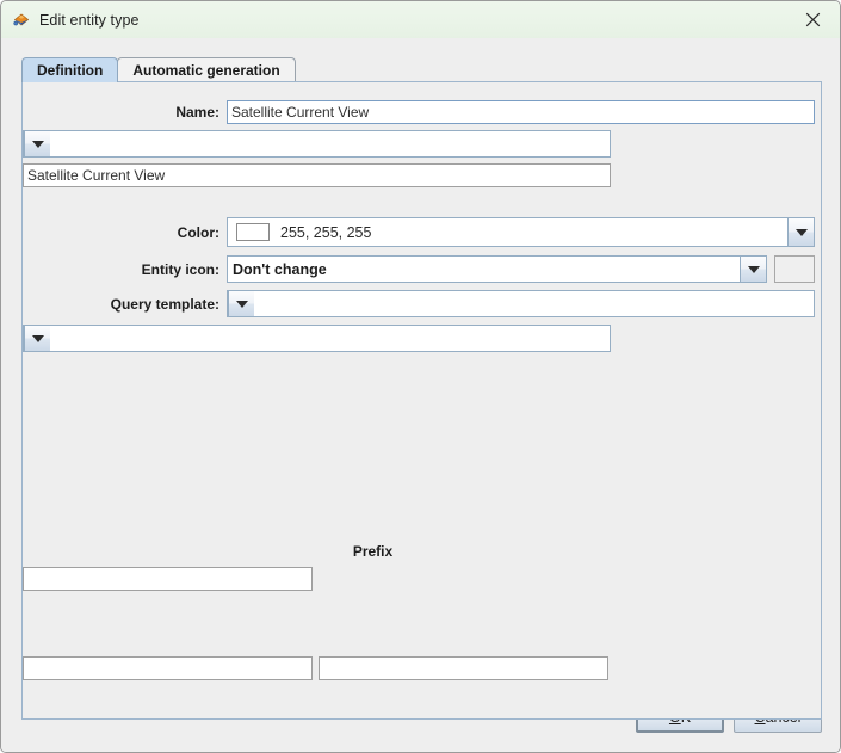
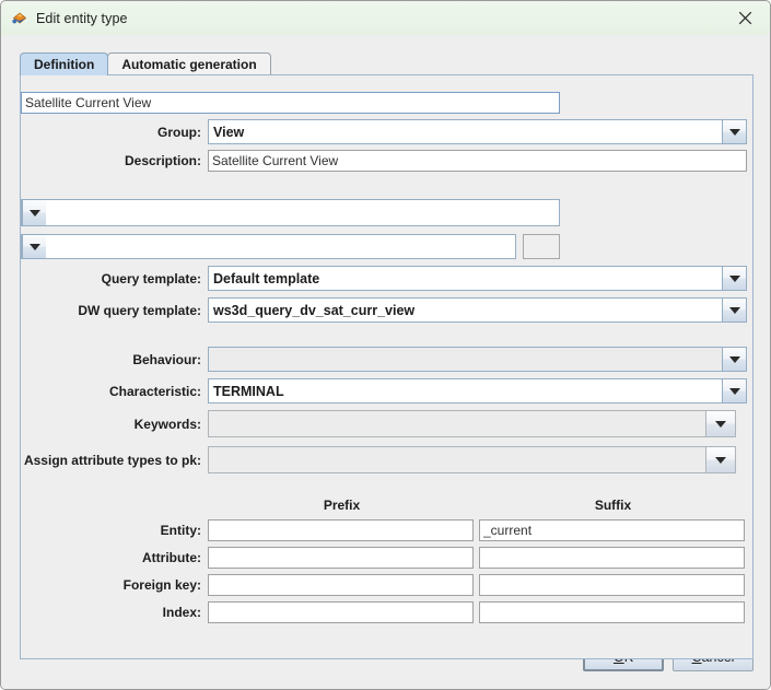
  Edit entity type
  Definition
  Automatic generation
- Name:
  Satellite Current View
+ Group:
+ View
+ Description:
  Satellite Current View
- Color:
- 255, 255, 255
- Entity icon:
- Don't change
  Query template:
+ Default template
+ DW query template:
+ ws3d_query_dv_sat_curr_view
+ Behaviour:
+ Characteristic:
+ TERMINAL
+ Keywords:
+ Assign attribute types to pk:
  Prefix
+ Suffix
+ Entity:
+ _current
+ Attribute:
+ Foreign key:
+ Index:
